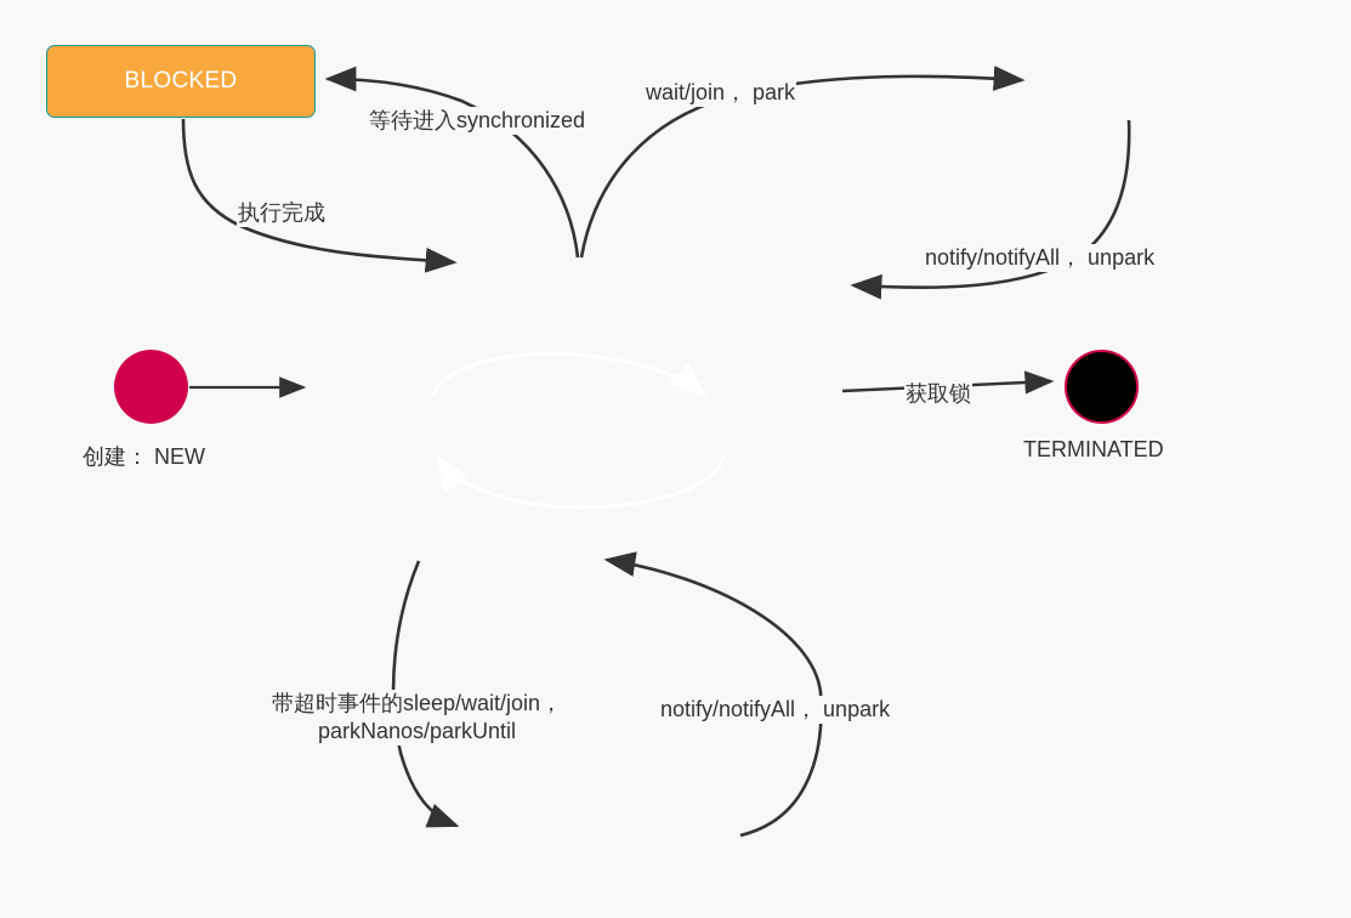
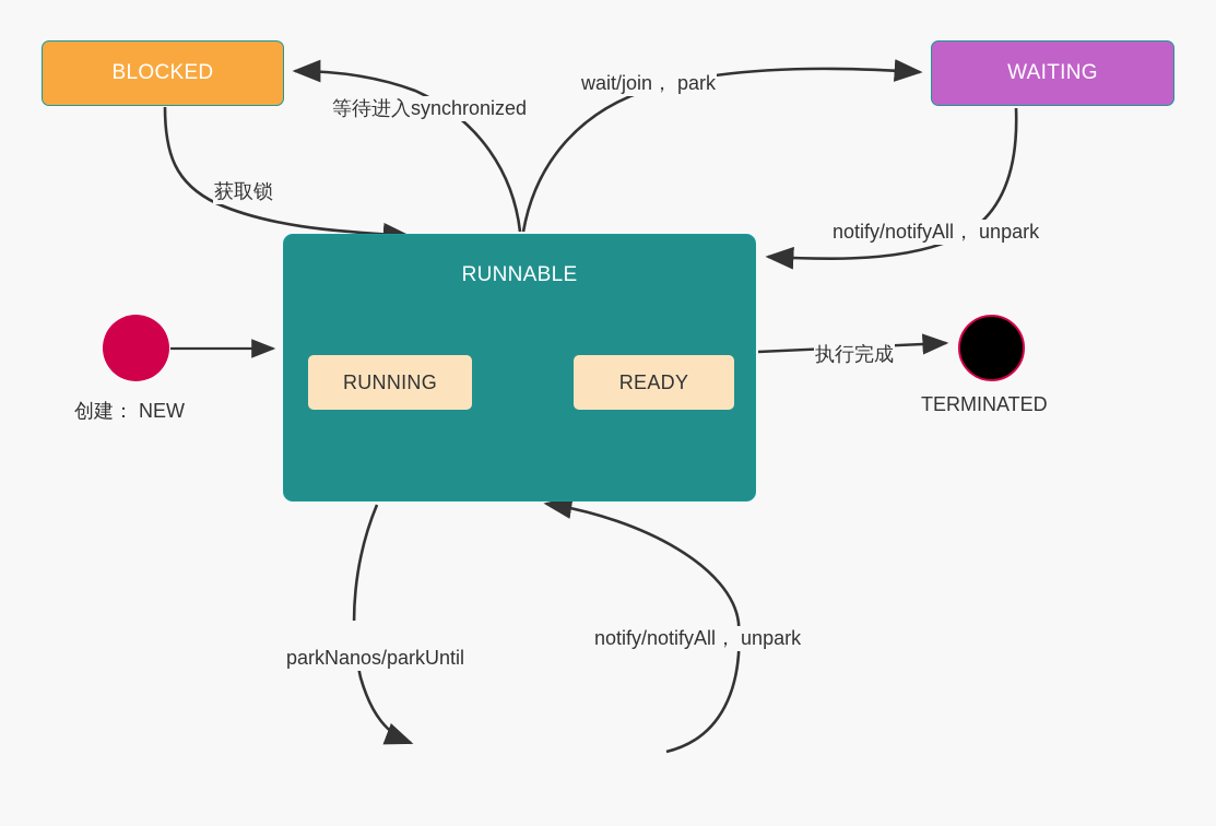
  BLOCKED
+ WAITING
+ RUNNABLE
+ RUNNING
+ READY
  创建： NEW
  TERMINATED
- 执行完成
+ 获取锁
  等待进入synchronized
  wait/join， park
  notify/notifyAll， unpark
- 获取锁
+ 执行完成
- 带超时事件的sleep/wait/join，
  parkNanos/parkUntil
  notify/notifyAll， unpark
